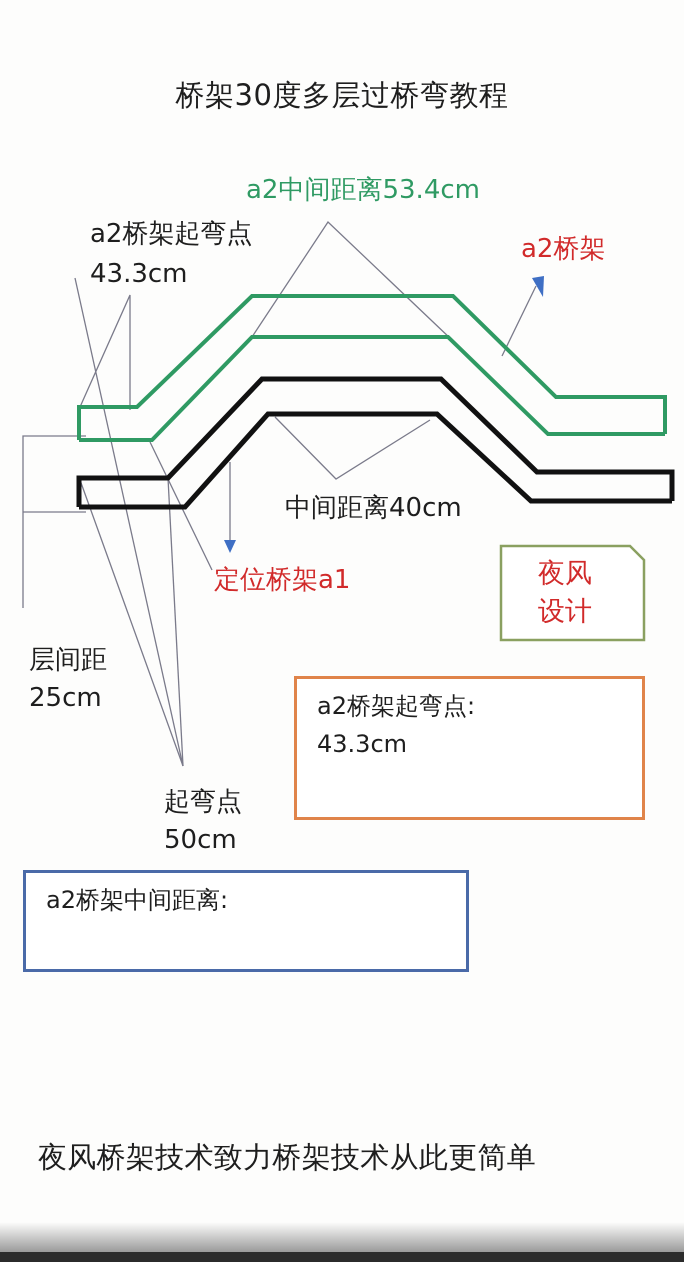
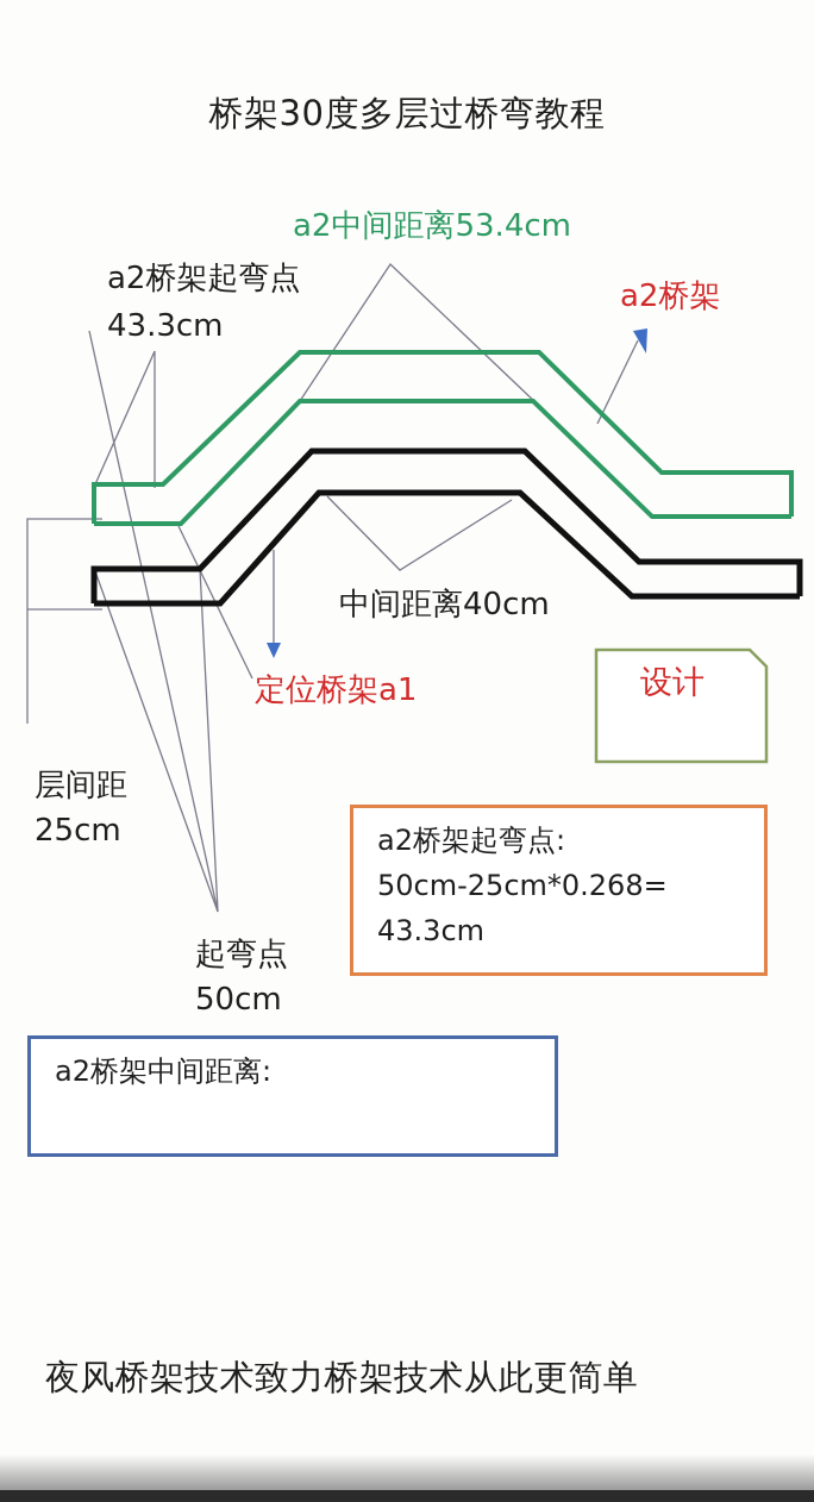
  桥架30度多层过桥弯教程
  a2中间距离53.4cm
  a2桥架起弯点
  43.3cm
  a2桥架
  中间距离40cm
  定位桥架a1
  层间距
  25cm
  起弯点
  50cm
- 夜风
  设计
  a2桥架起弯点:
+ 50cm-25cm*0.268=
  43.3cm
  a2桥架中间距离:
  夜风桥架技术致力桥架技术从此更简单
